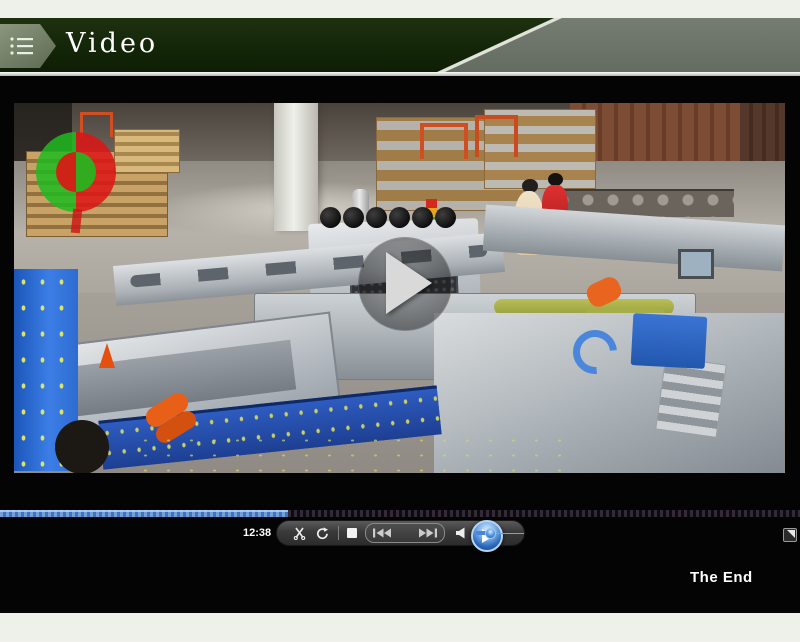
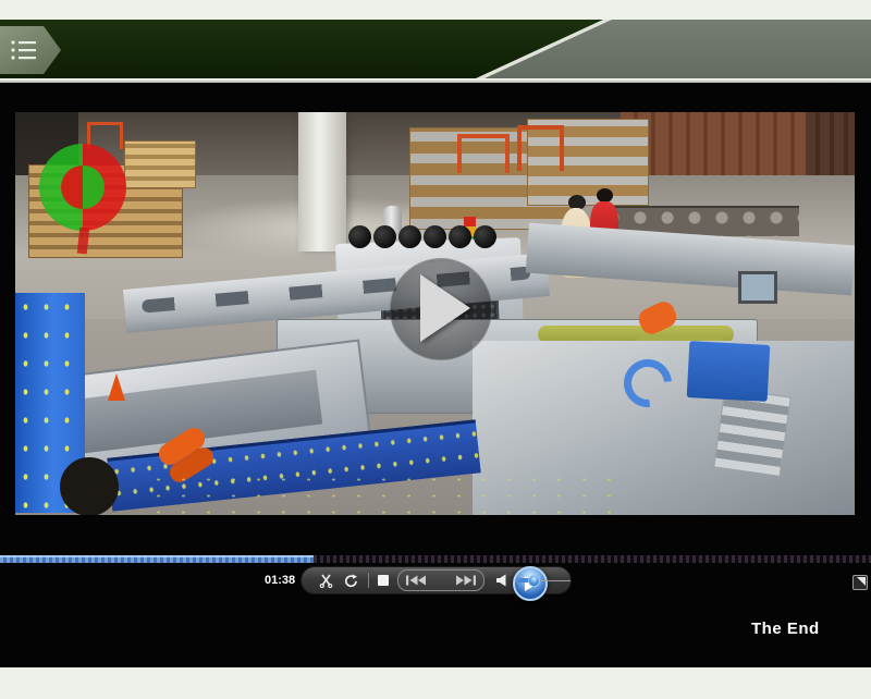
- Video
- 12:38
+ 01:38
  The End
